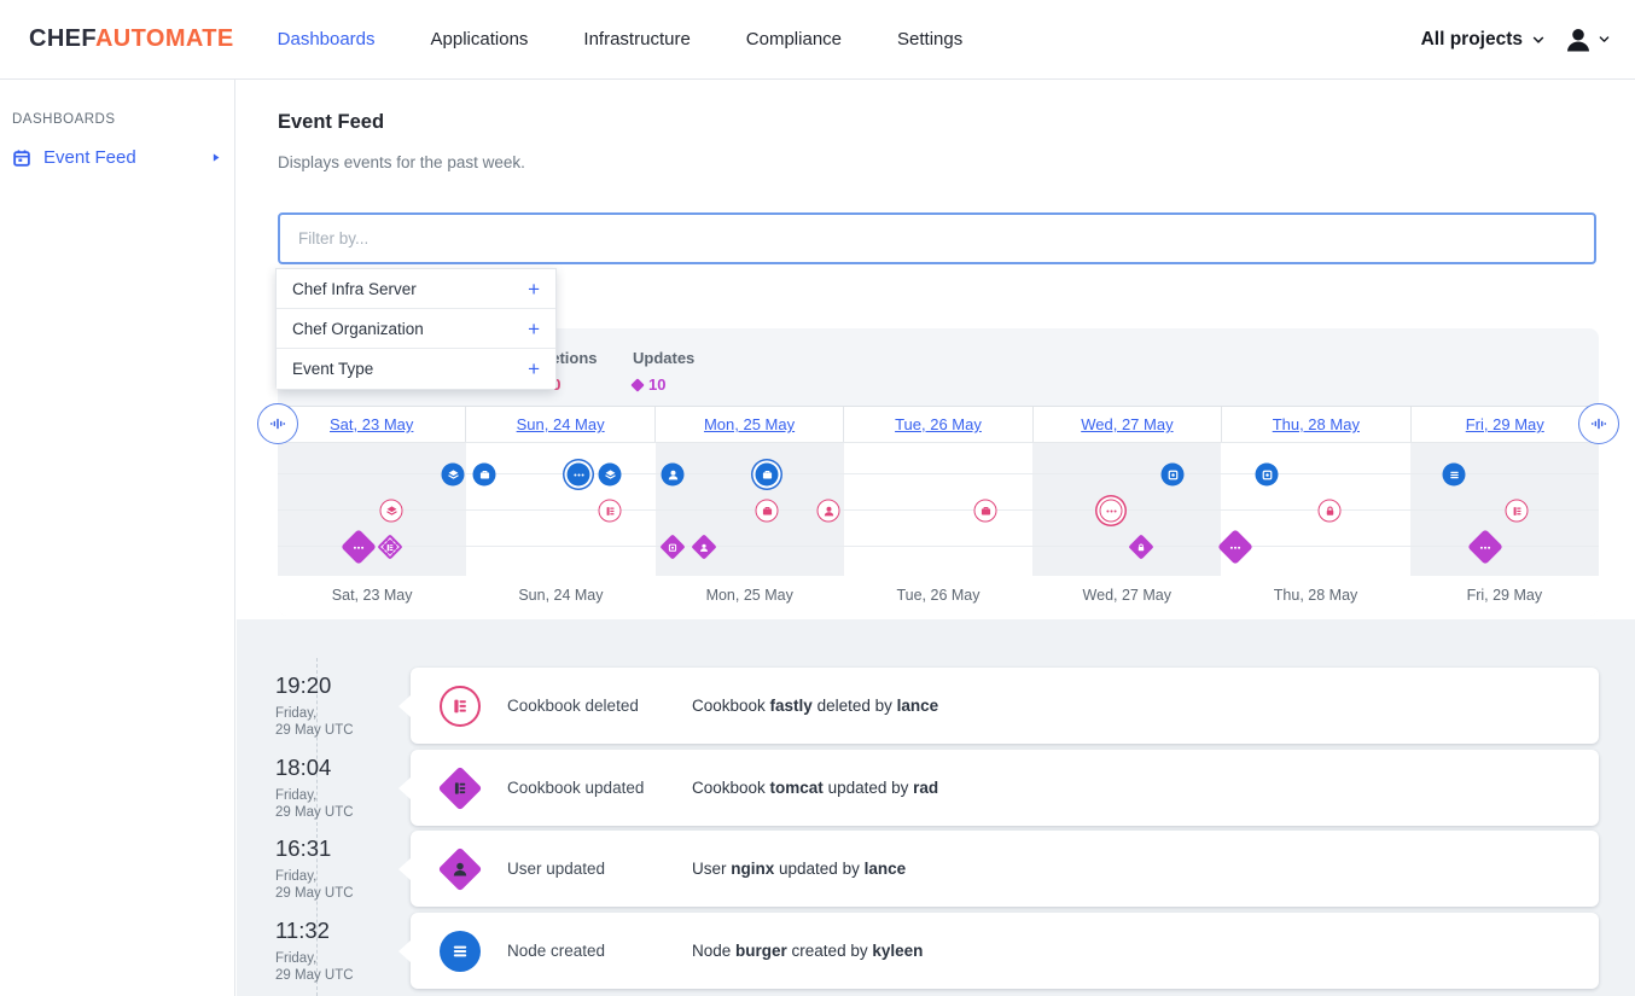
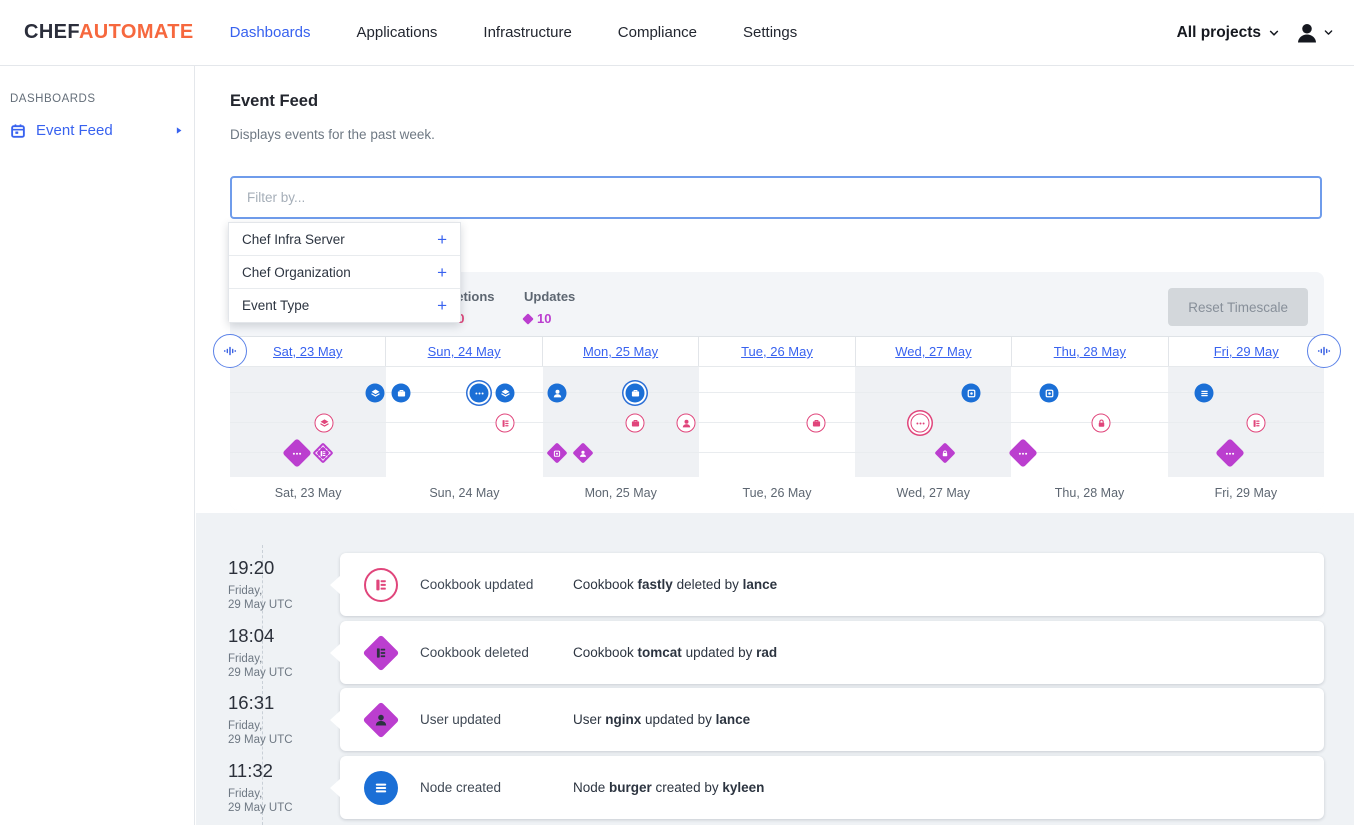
  CHEFAUTOMATE
  Dashboards
  Applications
  Infrastructure
  Compliance
  Settings
  All projects
  DASHBOARDS
  Event Feed
  Event Feed
  Displays events for the past week.
  Filter by...
  Chef Infra Server
  +
  Chef Organization
  +
  Event Type
  +
  Updates
  10
+ Reset Timescale
  Sat, 23 May
  Sun, 24 May
  Mon, 25 May
  Tue, 26 May
  Wed, 27 May
  Thu, 28 May
  Fri, 29 May
  Sat, 23 May
  Sun, 24 May
  Mon, 25 May
  Tue, 26 May
  Wed, 27 May
  Thu, 28 May
  Fri, 29 May
  19:20
  Friday,
  29 May UTC
- Cookbook deleted
+ Cookbook updated
  Cookbook fastly deleted by lance
  18:04
  Friday,
  29 May UTC
- Cookbook updated
+ Cookbook deleted
  Cookbook tomcat updated by rad
  16:31
  Friday,
  29 May UTC
  User updated
  User nginx updated by lance
  11:32
  Friday,
  29 May UTC
  Node created
  Node burger created by kyleen
